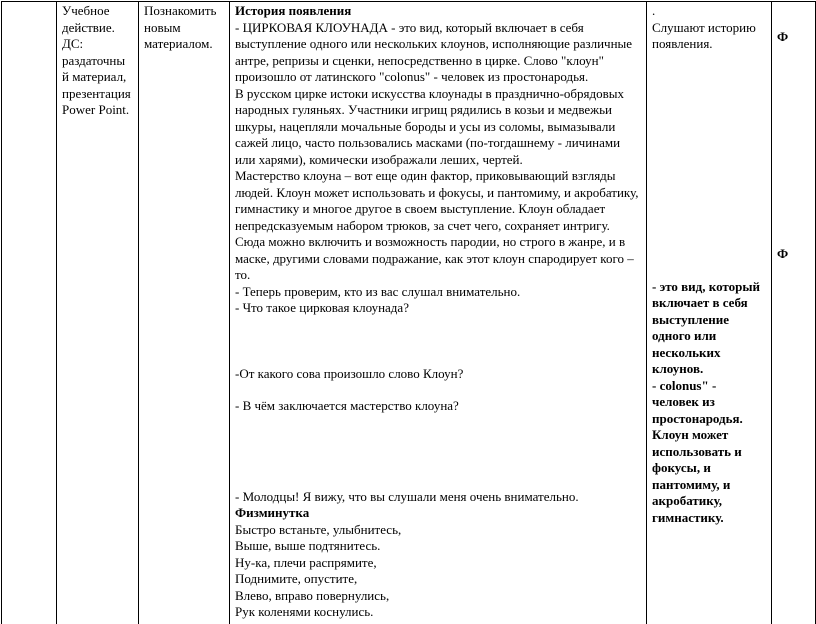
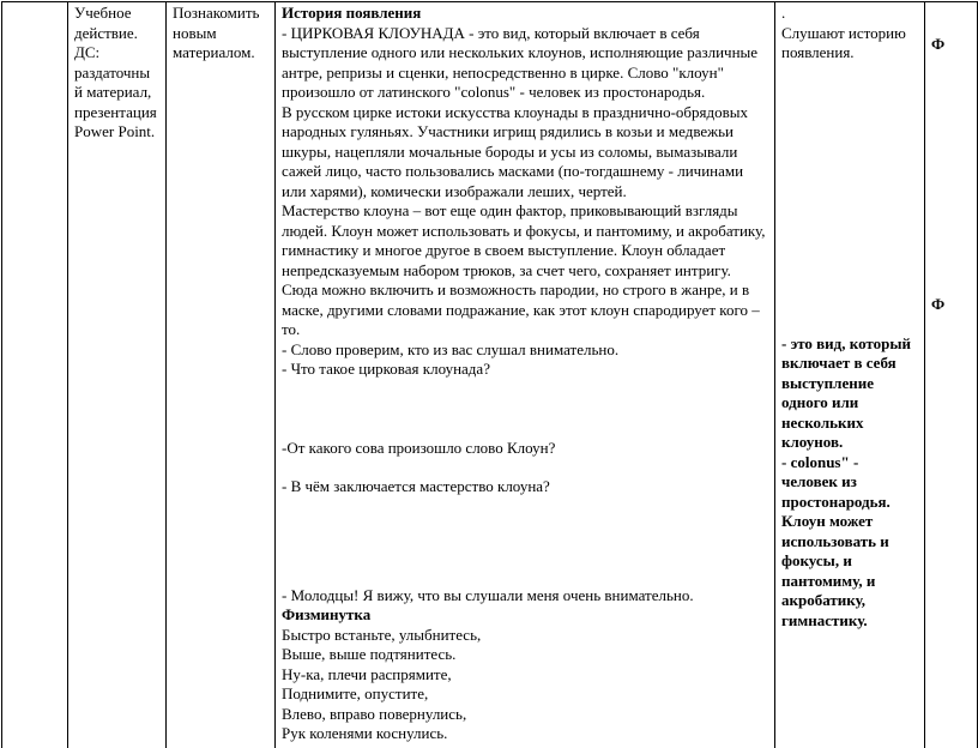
- 	Учебное действие. ДС: раздаточны й материал, презентация Power Point.	Познакомить новым материалом.	История появления- ЦИРКОВАЯ КЛОУНАДА - это вид, который включает в себя выступление одного или нескольких клоунов, исполняющие различные антре, репризы и сценки, непосредственно в цирке. Слово "клоун" произошло от латинского "colonus" - человек из простонародья.В русском цирке истоки искусства клоунады в празднично-обрядовых народных гуляньях. Участники игрищ рядились в козьи и медвежьи шкуры, нацепляли мочальные бороды и усы из соломы, вымазывали сажей лицо, часто пользовались масками (по-тогдашнему - личинами или харями), комически изображали леших, чертей.Мастерство клоуна – вот еще один фактор, приковывающий взгляды людей. Клоун может использовать и фокусы, и пантомиму, и акробатику, гимнастику и многое другое в своем выступление. Клоун обладает непредсказуемым набором трюков, за счет чего, сохраняет интригу. Сюда можно включить и возможность пародии, но строго в жанре, и в маске, другими словами подражание, как этот клоун спародирует кого – то.- Теперь проверим, кто из вас слушал внимательно.- Что такое цирковая клоунада?-От какого сова произошло слово Клоун?- В чём заключается мастерство клоуна?- Молодцы! Я вижу, что вы слушали меня очень внимательно.ФизминуткаБыстро встаньте, улыбнитесь,Выше, выше подтянитесь.Ну-ка, плечи распрямите,Поднимите, опустите,Влево, вправо повернулись,Рук коленями коснулись.	.Слушают историю появления.- это вид, который включает в себя выступление одного или нескольких клоунов.- colonus" - человек из простонародья. Клоун может использовать и фокусы, и пантомиму, и акробатику, гимнастику.	ФФ
+ 	Учебное действие. ДС: раздаточны й материал, презентация Power Point.	Познакомить новым материалом.	История появления- ЦИРКОВАЯ КЛОУНАДА - это вид, который включает в себя выступление одного или нескольких клоунов, исполняющие различные антре, репризы и сценки, непосредственно в цирке. Слово "клоун" произошло от латинского "colonus" - человек из простонародья.В русском цирке истоки искусства клоунады в празднично-обрядовых народных гуляньях. Участники игрищ рядились в козьи и медвежьи шкуры, нацепляли мочальные бороды и усы из соломы, вымазывали сажей лицо, часто пользовались масками (по-тогдашнему - личинами или харями), комически изображали леших, чертей.Мастерство клоуна – вот еще один фактор, приковывающий взгляды людей. Клоун может использовать и фокусы, и пантомиму, и акробатику, гимнастику и многое другое в своем выступление. Клоун обладает непредсказуемым набором трюков, за счет чего, сохраняет интригу. Сюда можно включить и возможность пародии, но строго в жанре, и в маске, другими словами подражание, как этот клоун спародирует кого – то.- Слово проверим, кто из вас слушал внимательно.- Что такое цирковая клоунада?-От какого сова произошло слово Клоун?- В чём заключается мастерство клоуна?- Молодцы! Я вижу, что вы слушали меня очень внимательно.ФизминуткаБыстро встаньте, улыбнитесь,Выше, выше подтянитесь.Ну-ка, плечи распрямите,Поднимите, опустите,Влево, вправо повернулись,Рук коленями коснулись.	.Слушают историю появления.- это вид, который включает в себя выступление одного или нескольких клоунов.- colonus" - человек из простонародья. Клоун может использовать и фокусы, и пантомиму, и акробатику, гимнастику.	ФФ
